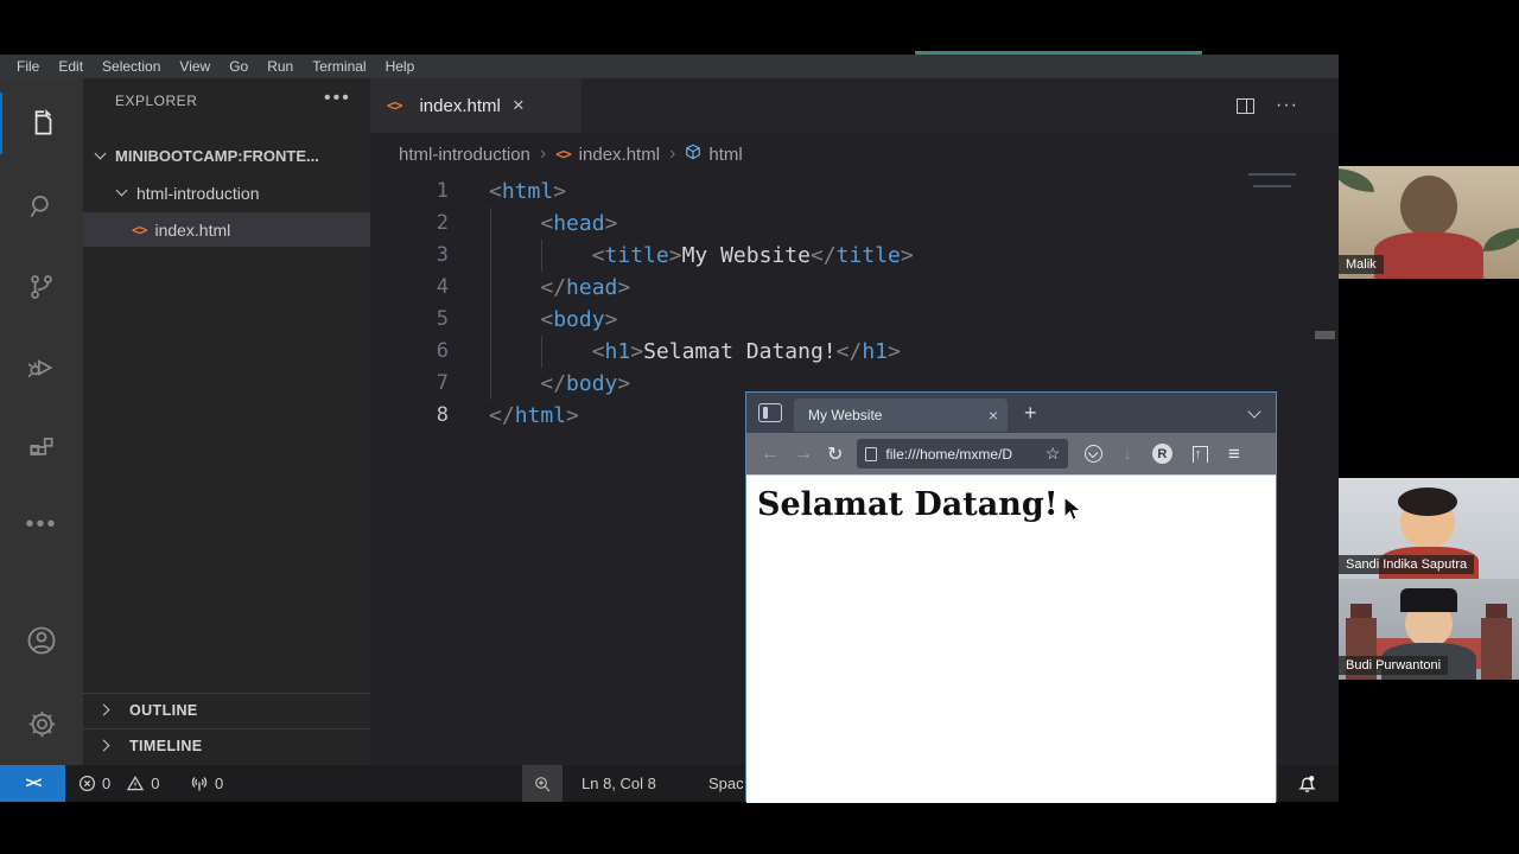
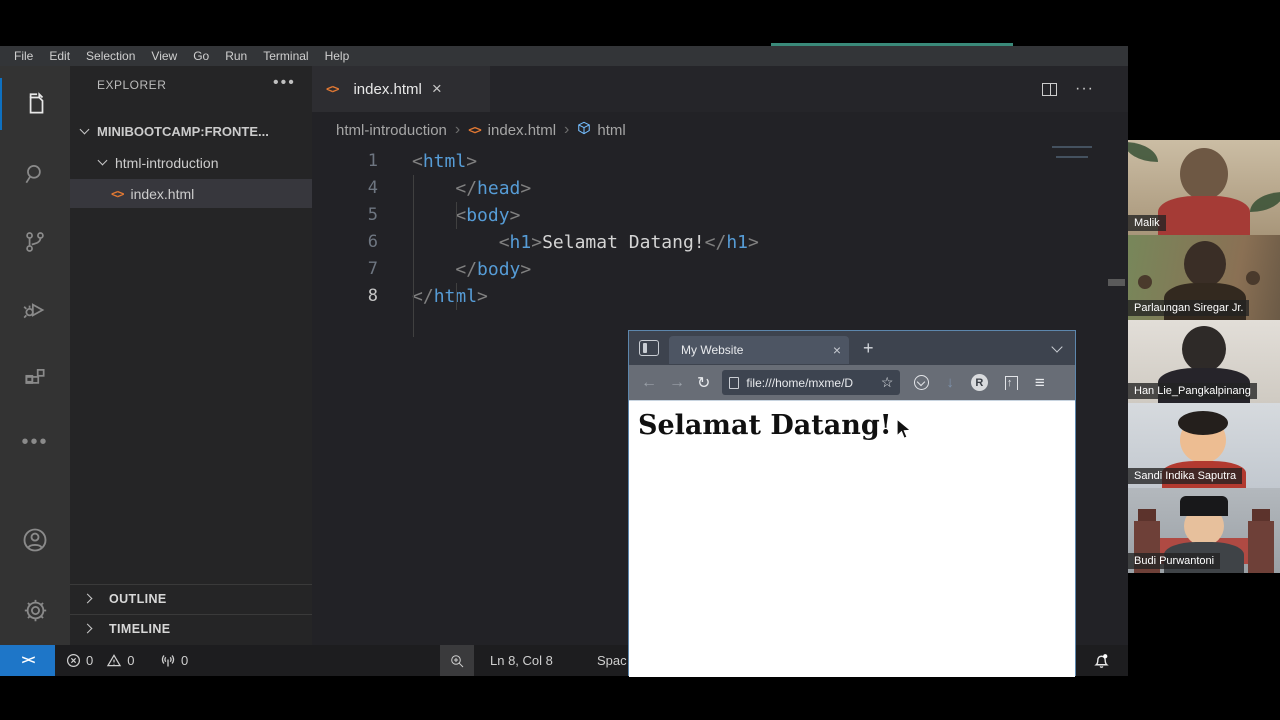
  File
  Edit
  Selection
  View
  Go
  Run
  Terminal
  Help
  •••
  EXPLORER
  •••
  MINIBOOTCAMP:FRONTE...
  html-introduction
  <>
  index.html
  OUTLINE
  TIMELINE
  <>
  index.html
  ×
  ···
  html-introduction
  ›
  <>
  index.html
  ›
  html
  1
  <html>
- 2
- <head>
- 3
- <title>My Website</title>
  4
  </head>
  5
  <body>
  6
  <h1>Selamat Datang!</h1>
  7
  </body>
  8
  </html>
  ><
  0
  0
  0
  Ln 8, Col 8
  Spac
  My Website
  ×
  +
  ←
  →
  ↻
  file:///home/mxme/D
  ☆
  ↓
  R
  ≡
  Selamat Datang!
  Malik
+ Parlaungan Siregar Jr.
+ Han Lie_Pangkalpinang
  Sandi Indika Saputra
  Budi Purwantoni
